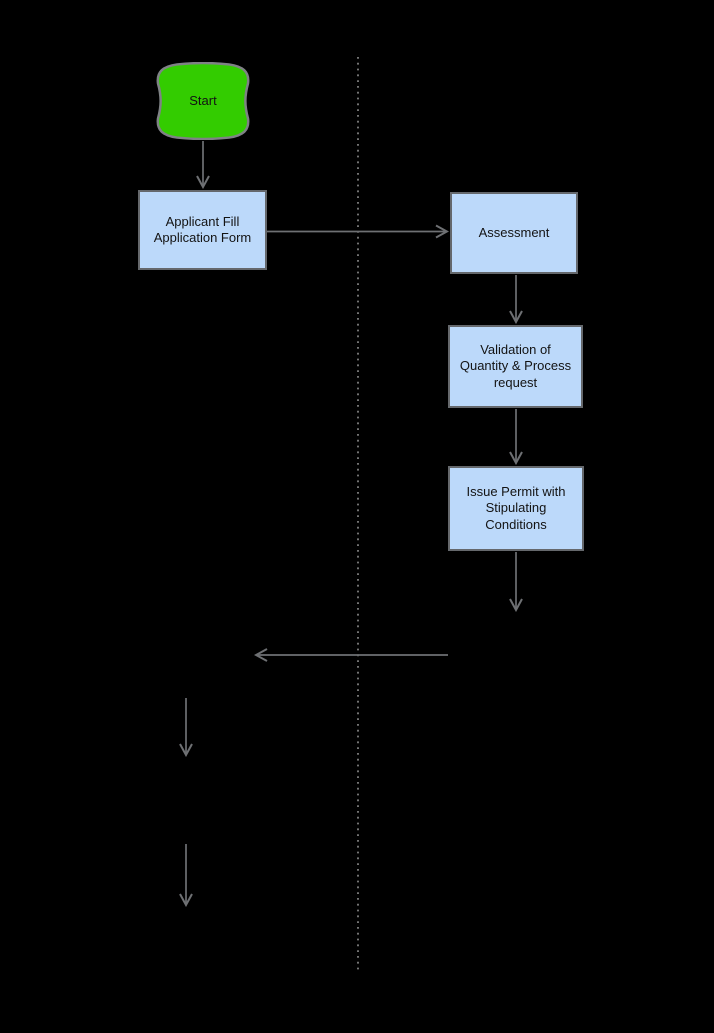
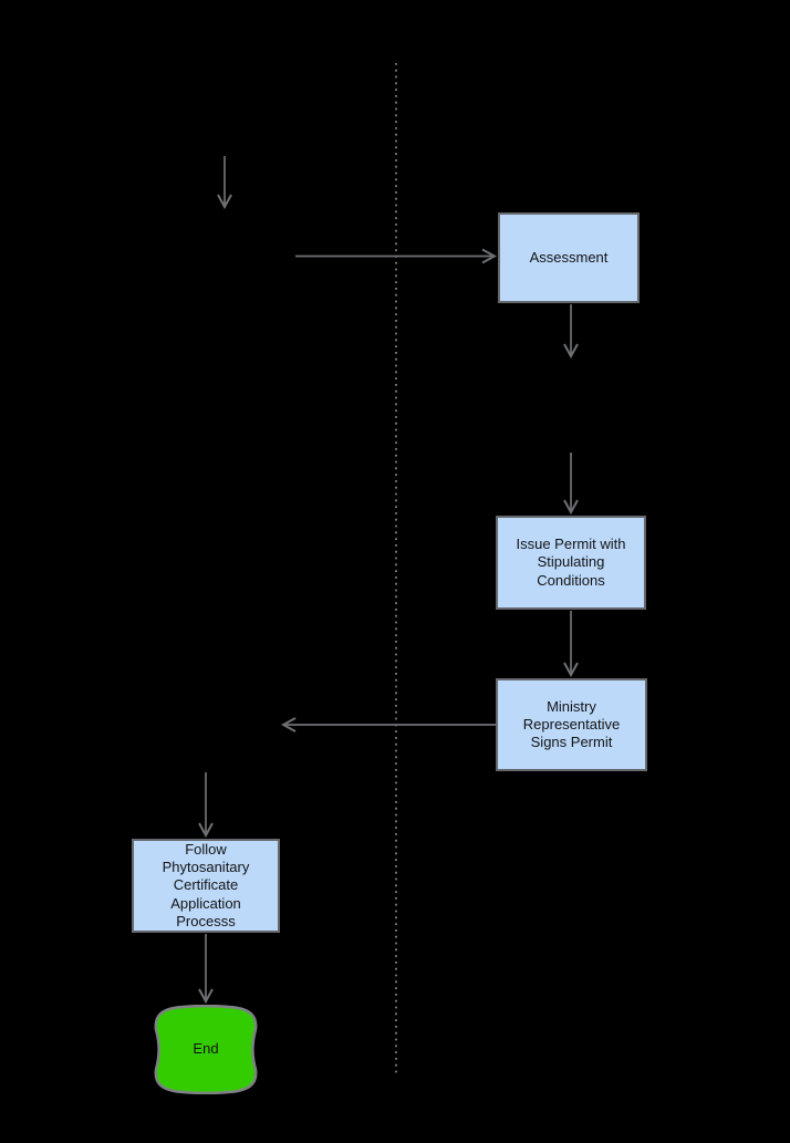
- Start
- Applicant Fill
- Application Form
  Assessment
- Validation of
- Quantity & Process
- request
  Issue Permit with
  Stipulating
  Conditions
+ Ministry
+ Representative
+ Signs Permit
+ Follow
+ Phytosanitary
+ Certificate
+ Application
+ Processs
+ End
